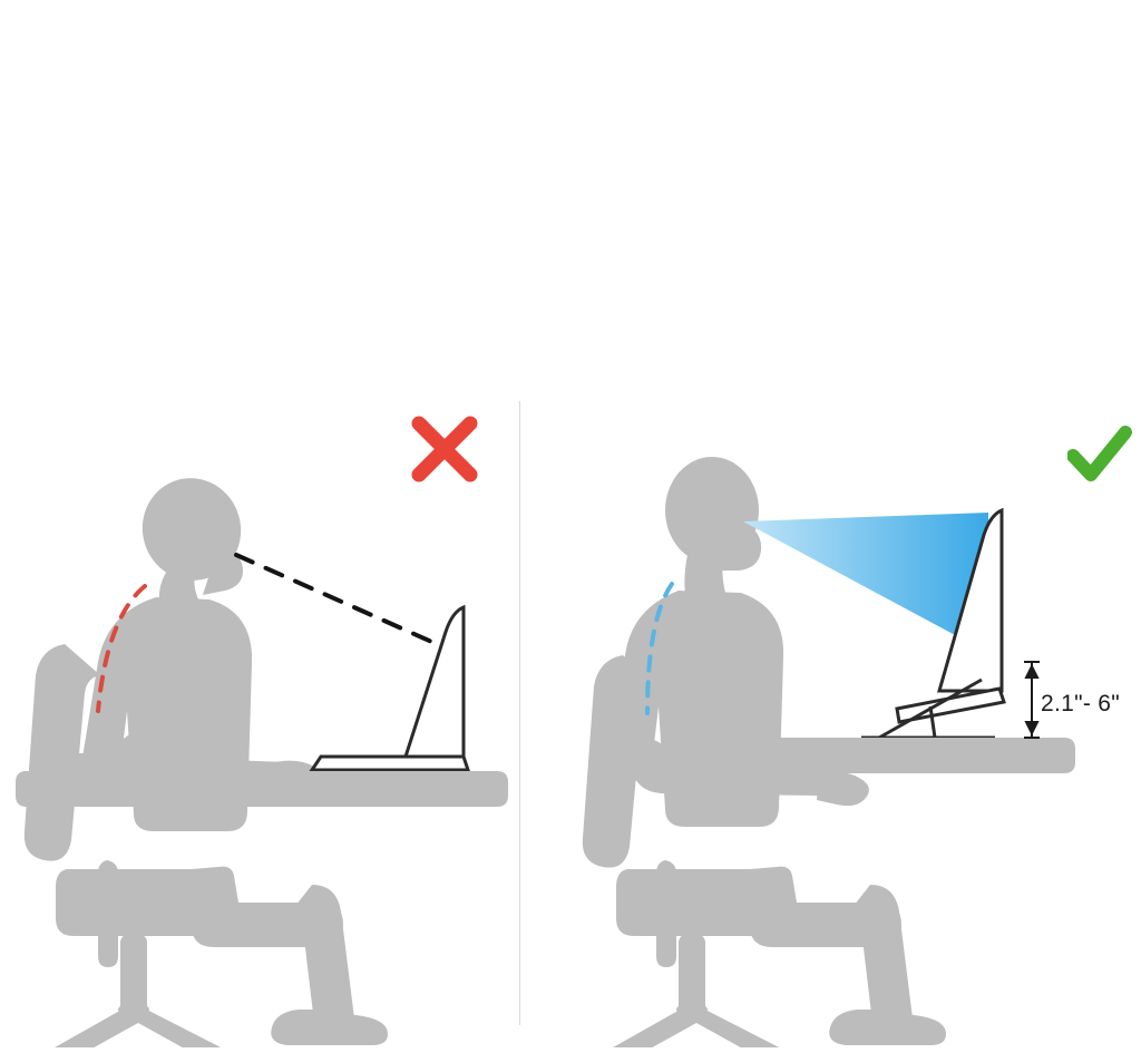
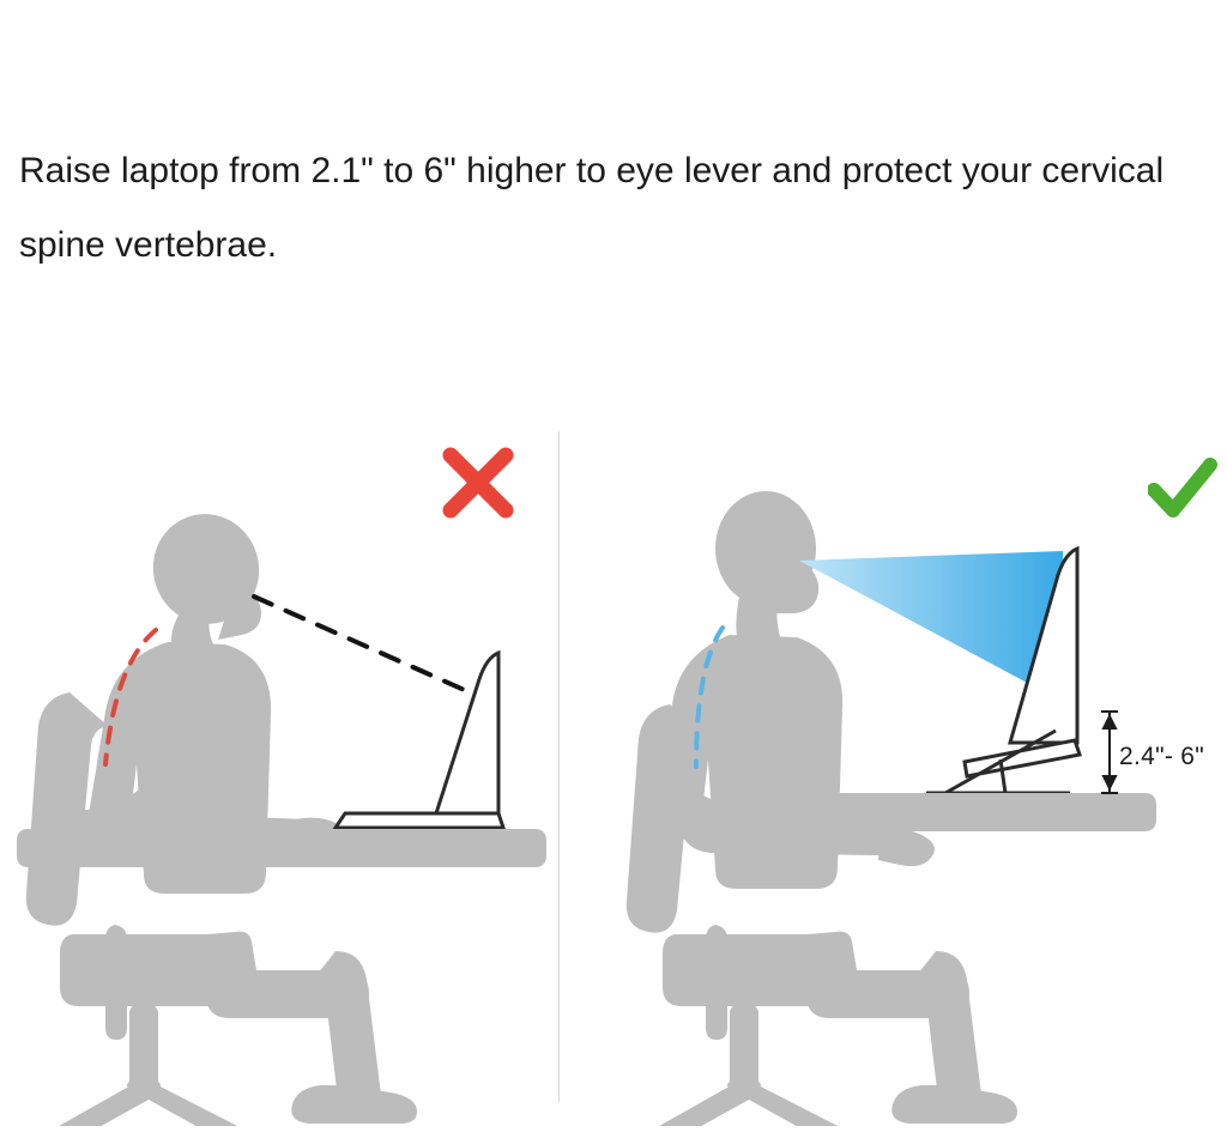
+ Raise laptop from 2.1" to 6" higher to eye lever and protect your cervical spine vertebrae.
- 2.1"- 6"
+ 2.4"- 6"
